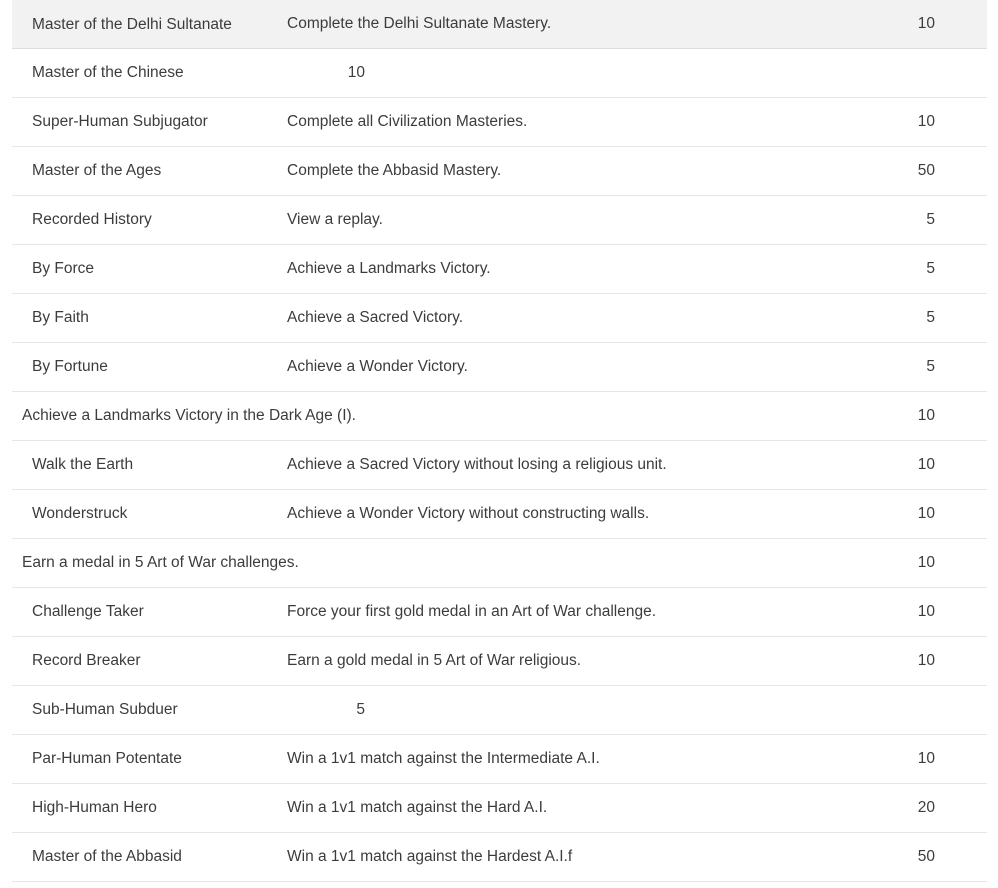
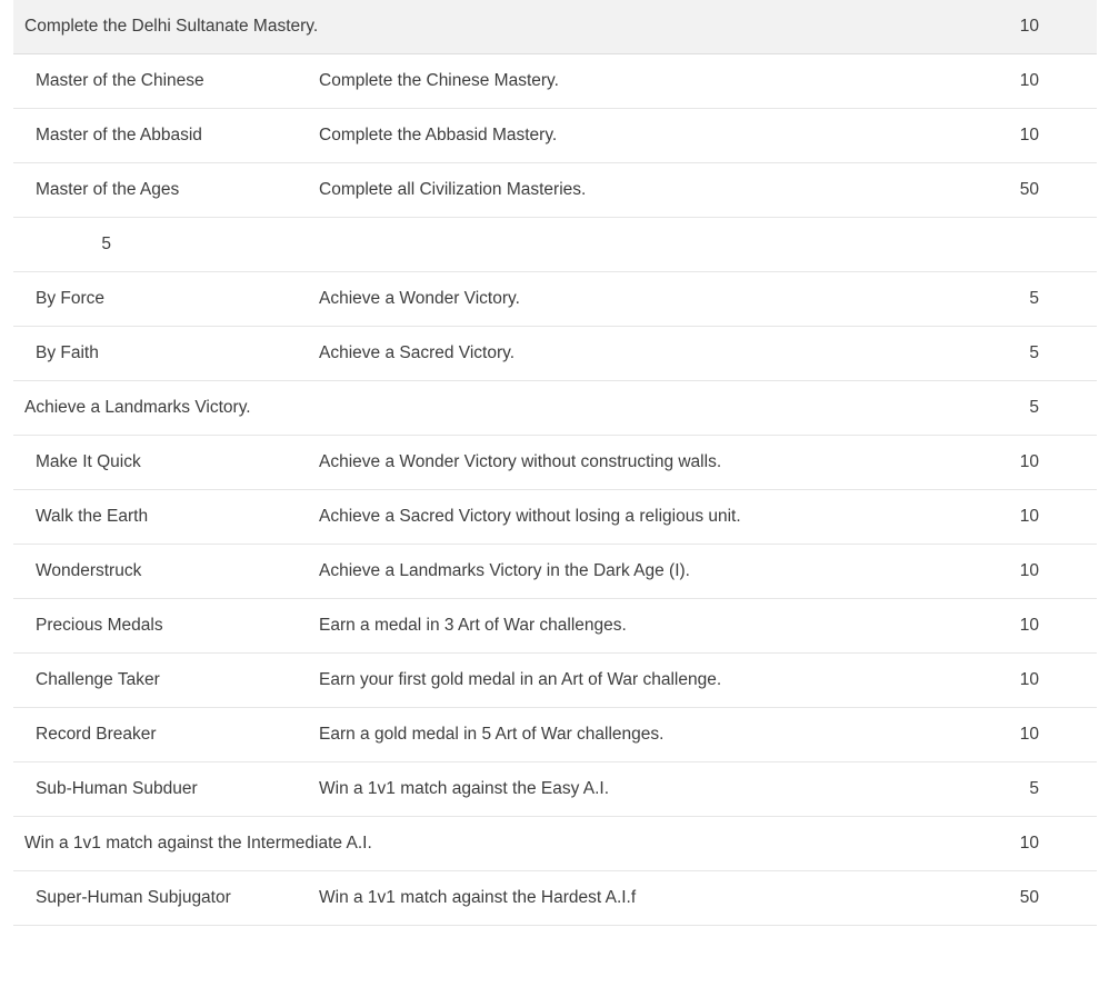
- Master of the Delhi Sultanate
  Complete the Delhi Sultanate Mastery.
  10
  Master of the Chinese
+ Complete the Chinese Mastery.
  10
- Super-Human Subjugator
+ Master of the Abbasid
- Complete all Civilization Masteries.
+ Complete the Abbasid Mastery.
  10
  Master of the Ages
- Complete the Abbasid Mastery.
+ Complete all Civilization Masteries.
  50
- Recorded History
- View a replay.
  5
  By Force
- Achieve a Landmarks Victory.
+ Achieve a Wonder Victory.
  5
  By Faith
  Achieve a Sacred Victory.
  5
- By Fortune
- Achieve a Wonder Victory.
+ Achieve a Landmarks Victory.
  5
+ Make It Quick
- Achieve a Landmarks Victory in the Dark Age (I).
+ Achieve a Wonder Victory without constructing walls.
  10
  Walk the Earth
  Achieve a Sacred Victory without losing a religious unit.
  10
  Wonderstruck
- Achieve a Wonder Victory without constructing walls.
+ Achieve a Landmarks Victory in the Dark Age (I).
  10
+ Precious Medals
- Earn a medal in 5 Art of War challenges.
+ Earn a medal in 3 Art of War challenges.
  10
  Challenge Taker
- Force your first gold medal in an Art of War challenge.
+ Earn your first gold medal in an Art of War challenge.
  10
  Record Breaker
- Earn a gold medal in 5 Art of War religious.
+ Earn a gold medal in 5 Art of War challenges.
  10
  Sub-Human Subduer
+ Win a 1v1 match against the Easy A.I.
  5
- Par-Human Potentate
  Win a 1v1 match against the Intermediate A.I.
  10
- High-Human Hero
- Win a 1v1 match against the Hard A.I.
- 20
- Master of the Abbasid
+ Super-Human Subjugator
  Win a 1v1 match against the Hardest A.I.f
  50
